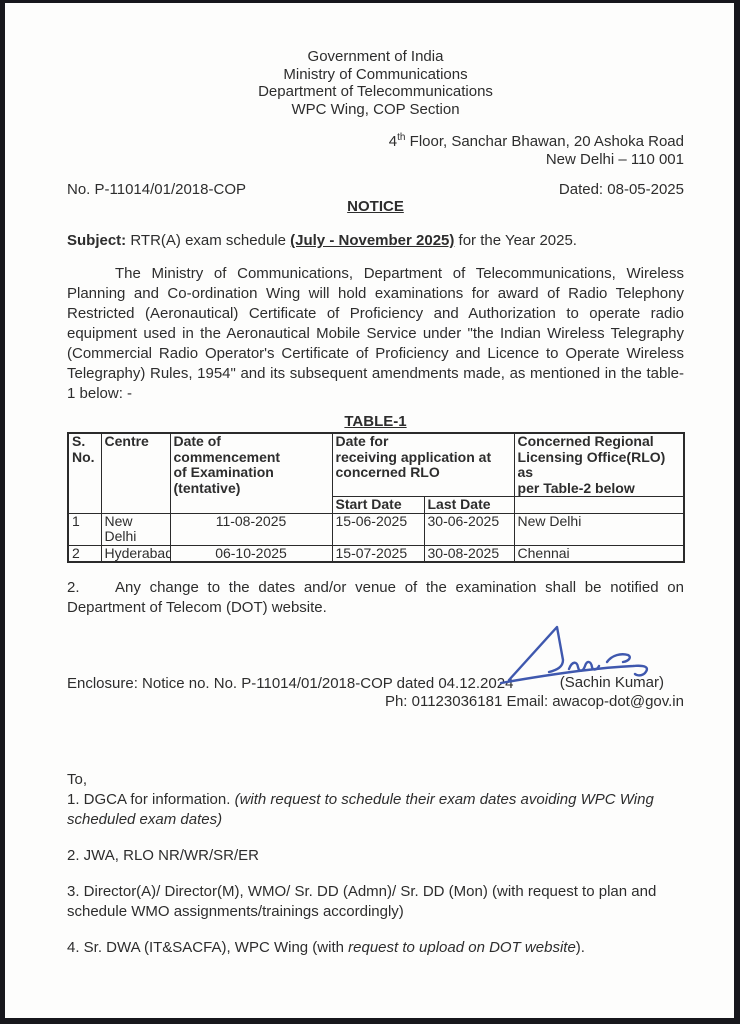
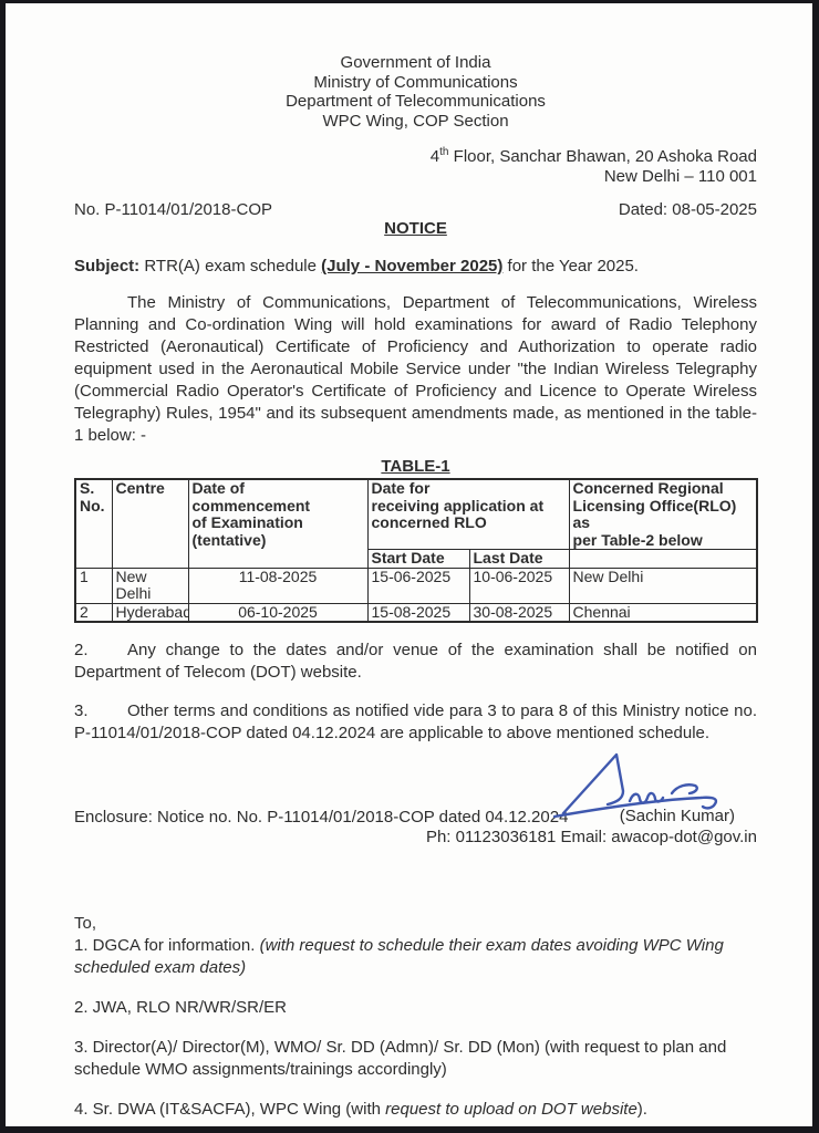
  Government of India
  Ministry of Communications
  Department of Telecommunications
  WPC Wing, COP Section
  4th Floor, Sanchar Bhawan, 20 Ashoka Road
  New Delhi – 110 001
  No. P-11014/01/2018-COP
  Dated: 08-05-2025
  NOTICE
  Subject: RTR(A) exam schedule (July - November 2025) for the Year 2025.
  The Ministry of Communications, Department of Telecommunications, Wireless Planning and Co-ordination Wing will hold examinations for award of Radio Telephony Restricted (Aeronautical) Certificate of Proficiency and Authorization to operate radio equipment used in the Aeronautical Mobile Service under "the Indian Wireless Telegraphy (Commercial Radio Operator's Certificate of Proficiency and Licence to Operate Wireless Telegraphy) Rules, 1954" and its subsequent amendments made, as mentioned in the table-1 below: -
  TABLE-1
  S. No.	Centre	Date of commencement of Examination (tentative)	Date for receiving application at concerned RLO	Concerned Regional Licensing Office(RLO) as per Table-2 below
  Start Date	Last Date
- 1	New Delhi	11-08-2025	15-06-2025	30-06-2025	New Delhi
+ 1	New Delhi	11-08-2025	15-06-2025	10-06-2025	New Delhi
- 2	Hyderabad	06-10-2025	15-07-2025	30-08-2025	Chennai
+ 2	Hyderabad	06-10-2025	15-08-2025	30-08-2025	Chennai
  2. Any change to the dates and/or venue of the examination shall be notified on Department of Telecom (DOT) website.
+ 3. Other terms and conditions as notified vide para 3 to para 8 of this Ministry notice no. P-11014/01/2018-COP dated 04.12.2024 are applicable to above mentioned schedule.
  Enclosure: Notice no. No. P-11014/01/2018-COP dated 04.12.204
  (Sachin Kumar)
  Ph: 01123036181 Email: awacop-dot@gov.in
  To,
  1. DGCA for information. (with request to schedule their exam dates avoiding WPC Wing scheduled exam dates)
  2. JWA, RLO NR/WR/SR/ER
  3. Director(A)/ Director(M), WMO/ Sr. DD (Admn)/ Sr. DD (Mon) (with request to plan and schedule WMO assignments/trainings accordingly)
  4. Sr. DWA (IT&SACFA), WPC Wing (with request to upload on DOT website).
